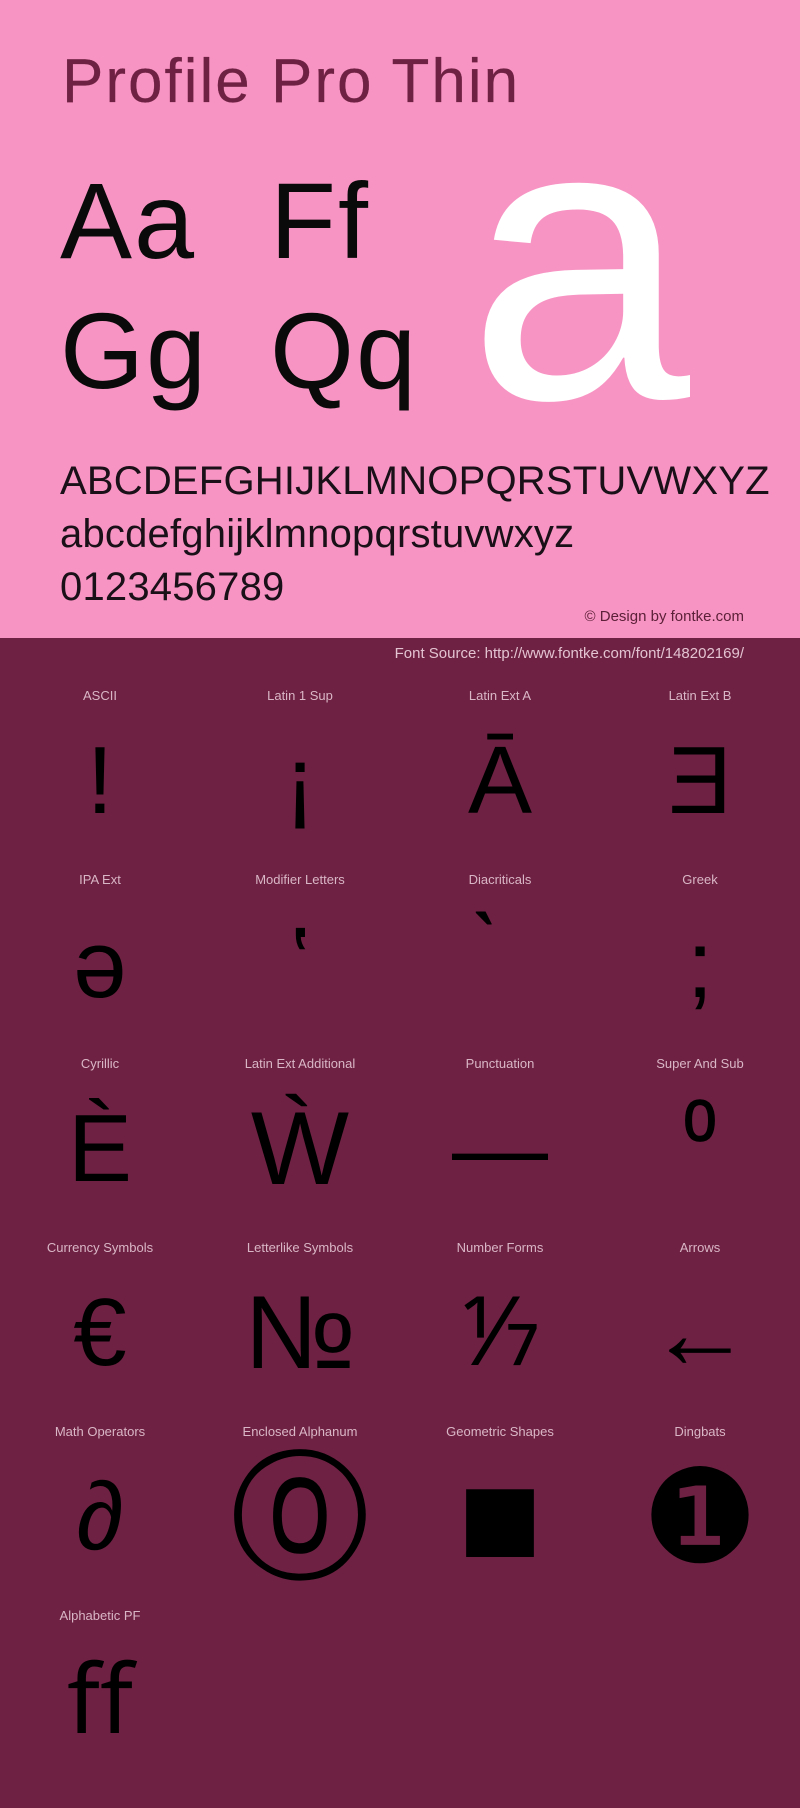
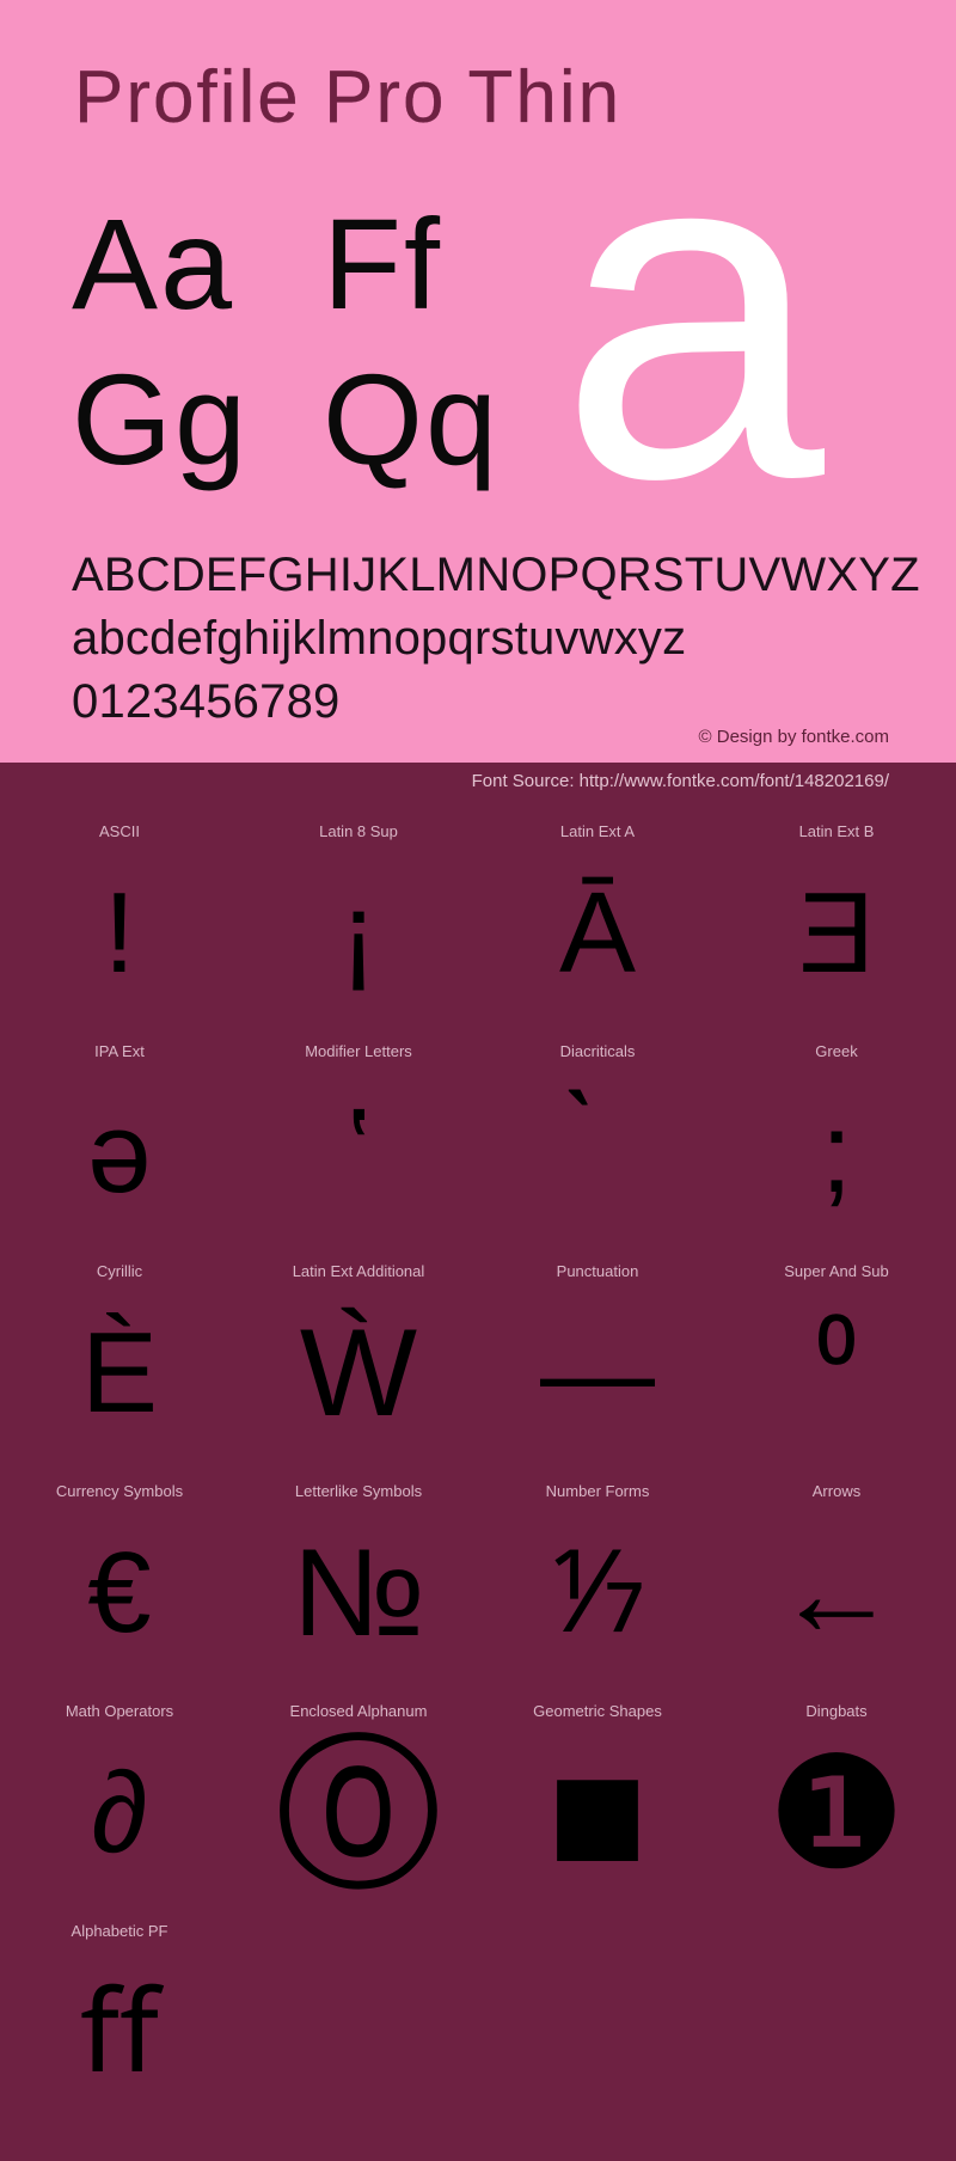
  a
  Profile Pro Thin
  Aa
  Ff
  Gg
  Qq
  ABCDEFGHIJKLMNOPQRSTUVWXYZ
  abcdefghijklmnopqrstuvwxyz
  0123456789
  © Design by fontke.com
  Font Source: http://www.fontke.com/font/148202169/
  ASCII
  !
- Latin 1 Sup
+ Latin 8 Sup
  ¡
  Latin Ext A
  Ā
  Latin Ext B
  Ǝ
  IPA Ext
  ə
  Modifier Letters
  ʽ
  Diacriticals
  Greek
  ;
  Cyrillic
  Ѐ
  Latin Ext Additional
  Ẁ
  Punctuation
  —
  Super And Sub
  ⁰
  Currency Symbols
  €
  Letterlike Symbols
  №
  Number Forms
  ⅐
  Arrows
  ←
  Math Operators
  ∂
  Enclosed Alphanum
  ⓪
  Geometric Shapes
  ■
  Dingbats
  ❶
  Alphabetic PF
  ﬀ
